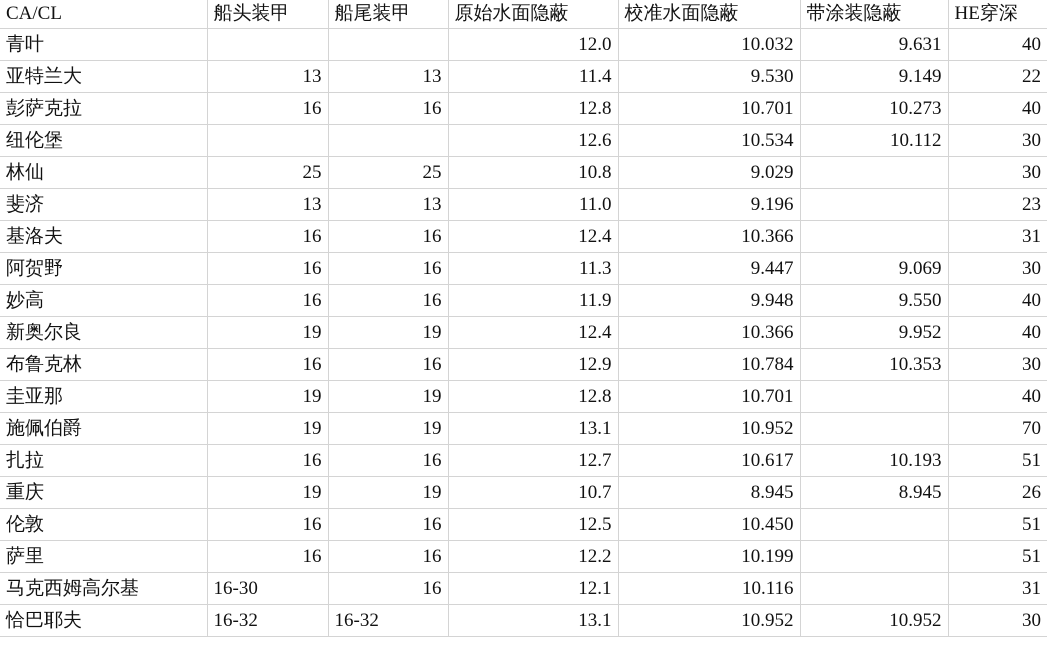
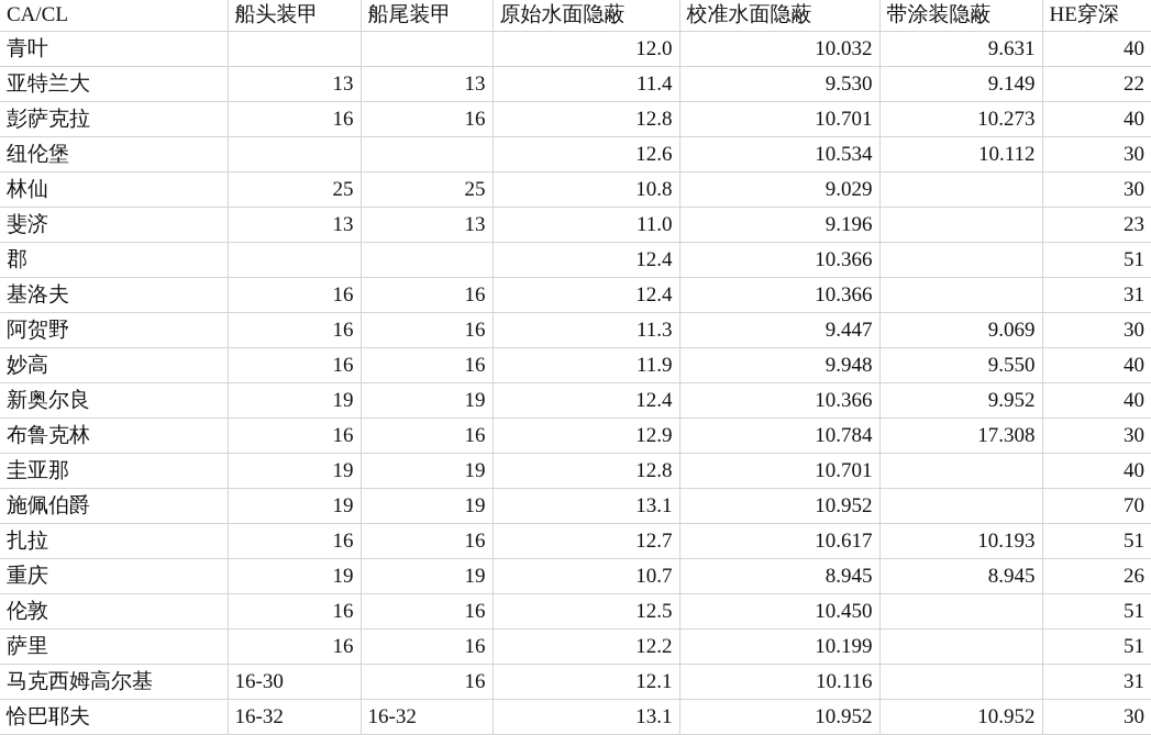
  CA/CL	船头装甲	船尾装甲	原始水面隐蔽	校准水面隐蔽	带涂装隐蔽	HE穿深
  青叶			12.0	10.032	9.631	40
  亚特兰大	13	13	11.4	9.530	9.149	22
  彭萨克拉	16	16	12.8	10.701	10.273	40
  纽伦堡			12.6	10.534	10.112	30
  林仙	25	25	10.8	9.029		30
  斐济	13	13	11.0	9.196		23
+ 郡			12.4	10.366		51
  基洛夫	16	16	12.4	10.366		31
  阿贺野	16	16	11.3	9.447	9.069	30
  妙高	16	16	11.9	9.948	9.550	40
  新奥尔良	19	19	12.4	10.366	9.952	40
- 布鲁克林	16	16	12.9	10.784	10.353	30
+ 布鲁克林	16	16	12.9	10.784	17.308	30
  圭亚那	19	19	12.8	10.701		40
  施佩伯爵	19	19	13.1	10.952		70
  扎拉	16	16	12.7	10.617	10.193	51
  重庆	19	19	10.7	8.945	8.945	26
  伦敦	16	16	12.5	10.450		51
  萨里	16	16	12.2	10.199		51
  马克西姆高尔基	16-30	16	12.1	10.116		31
  恰巴耶夫	16-32	16-32	13.1	10.952	10.952	30
